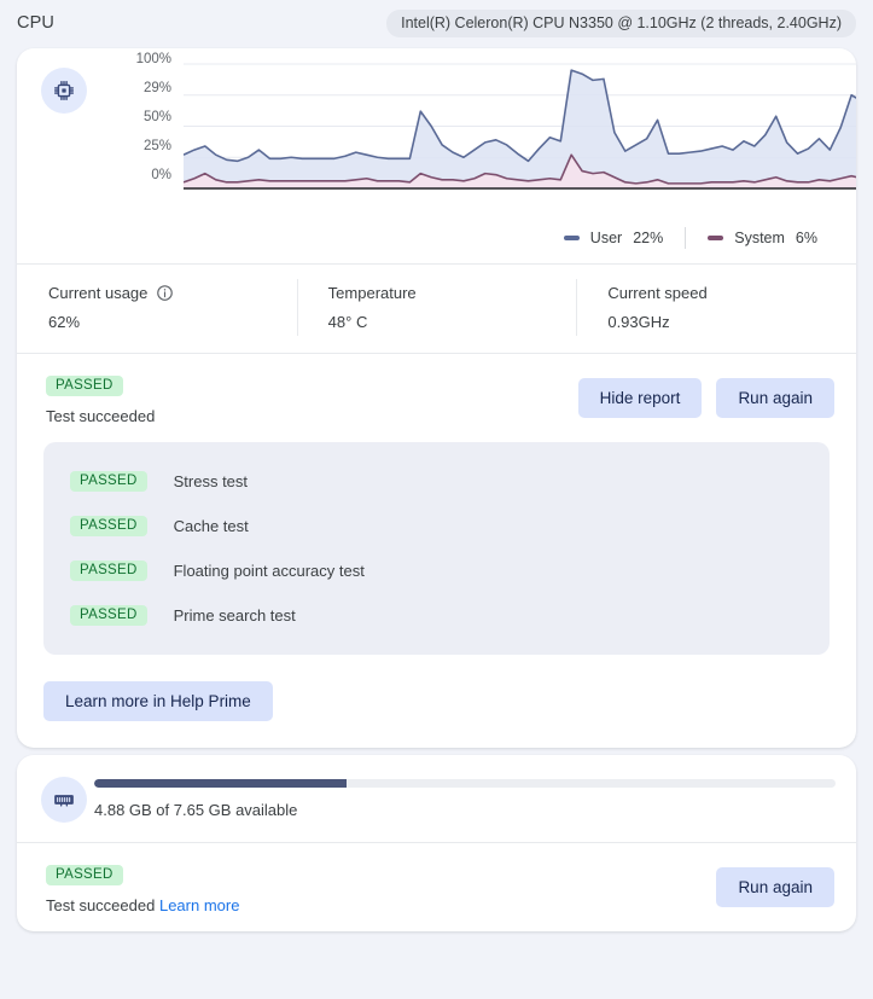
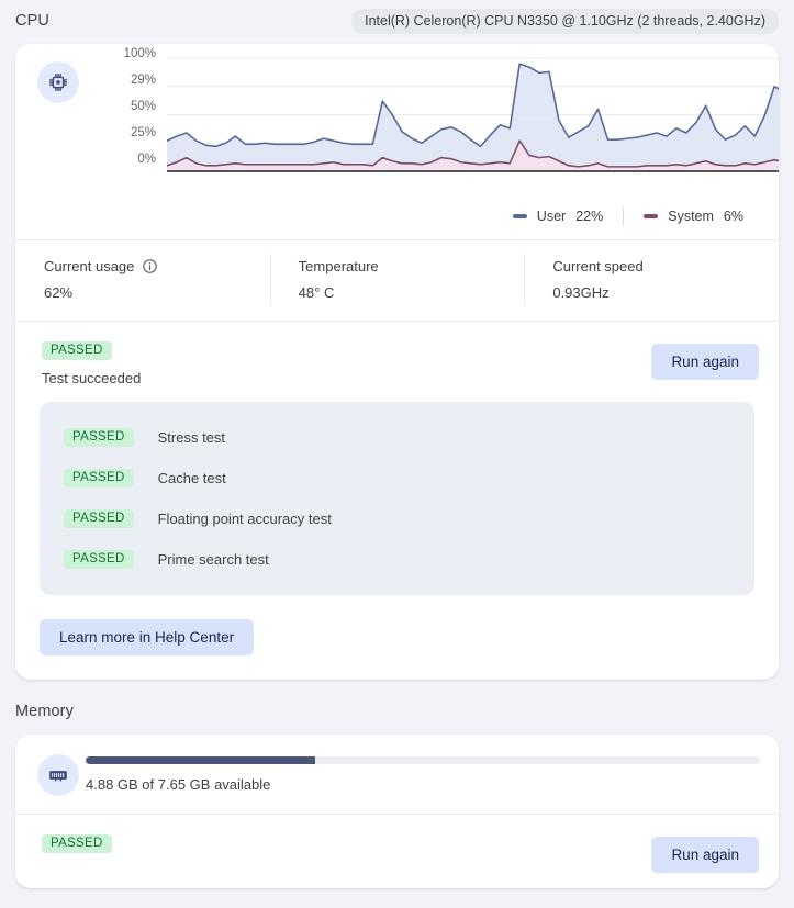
  CPU
  Intel(R) Celeron(R) CPU N3350 @ 1.10GHz (2 threads, 2.40GHz)
  100%
  29%
  50%
  25%
  0%
  User
  22%
  System
  6%
  Current usage
  62%
  Temperature
  48° C
  Current speed
  0.93GHz
  PASSED
  Test succeeded
- Hide report
  Run again
  PASSED
  Stress test
  PASSED
  Cache test
  PASSED
  Floating point accuracy test
  PASSED
  Prime search test
- Learn more in Help Prime
+ Learn more in Help Center
+ Memory
  4.88 GB of 7.65 GB available
  PASSED
- Test succeeded Learn more
  Run again
